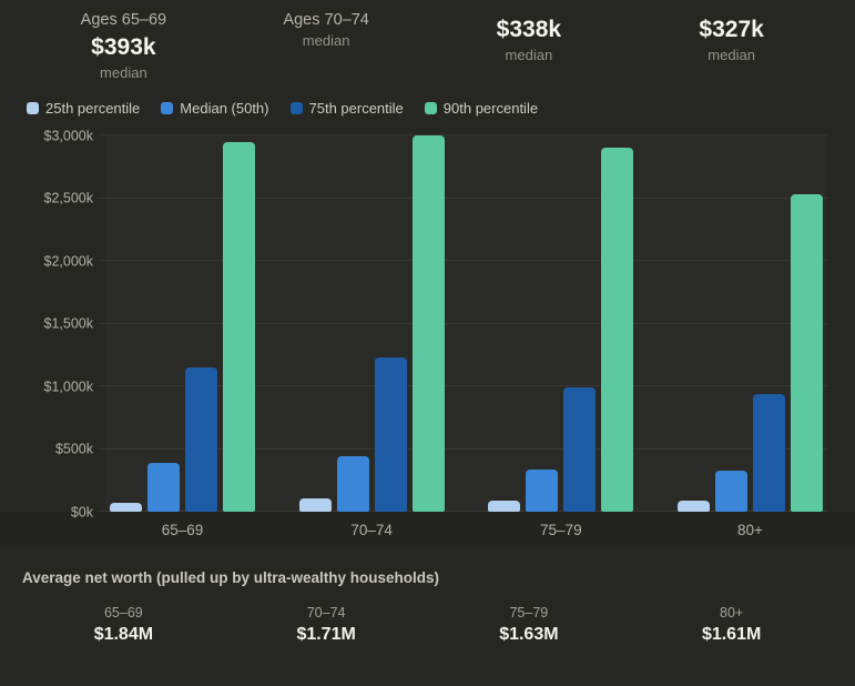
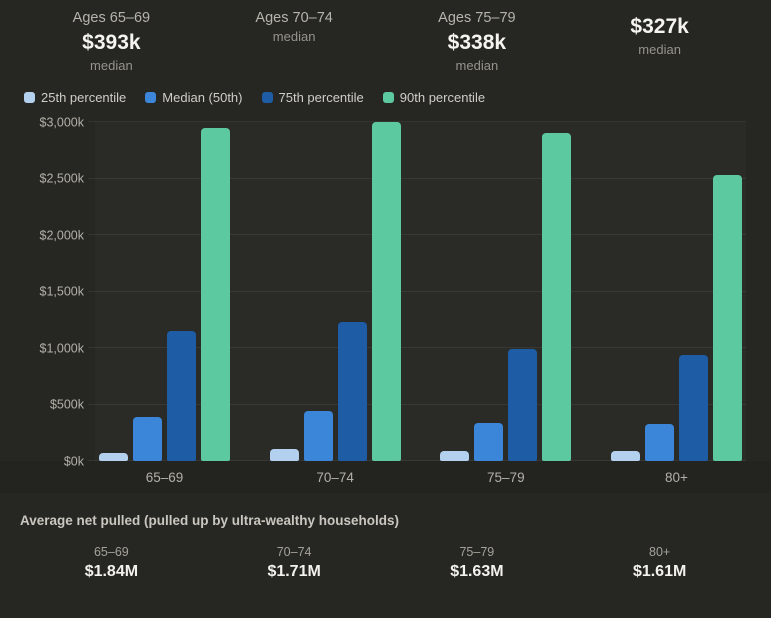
  Ages 65–69
  $393k
  median
  Ages 70–74
  median
+ Ages 75–79
  $338k
  median
  $327k
  median
  25th percentile
  Median (50th)
  75th percentile
  90th percentile
  $0k
  $500k
  $1,000k
  $1,500k
  $2,000k
  $2,500k
  $3,000k
  65–69
  70–74
  75–79
  80+
- Average net worth (pulled up by ultra-wealthy households)
+ Average net pulled (pulled up by ultra-wealthy households)
  65–69
  $1.84M
  70–74
  $1.71M
  75–79
  $1.63M
  80+
  $1.61M
